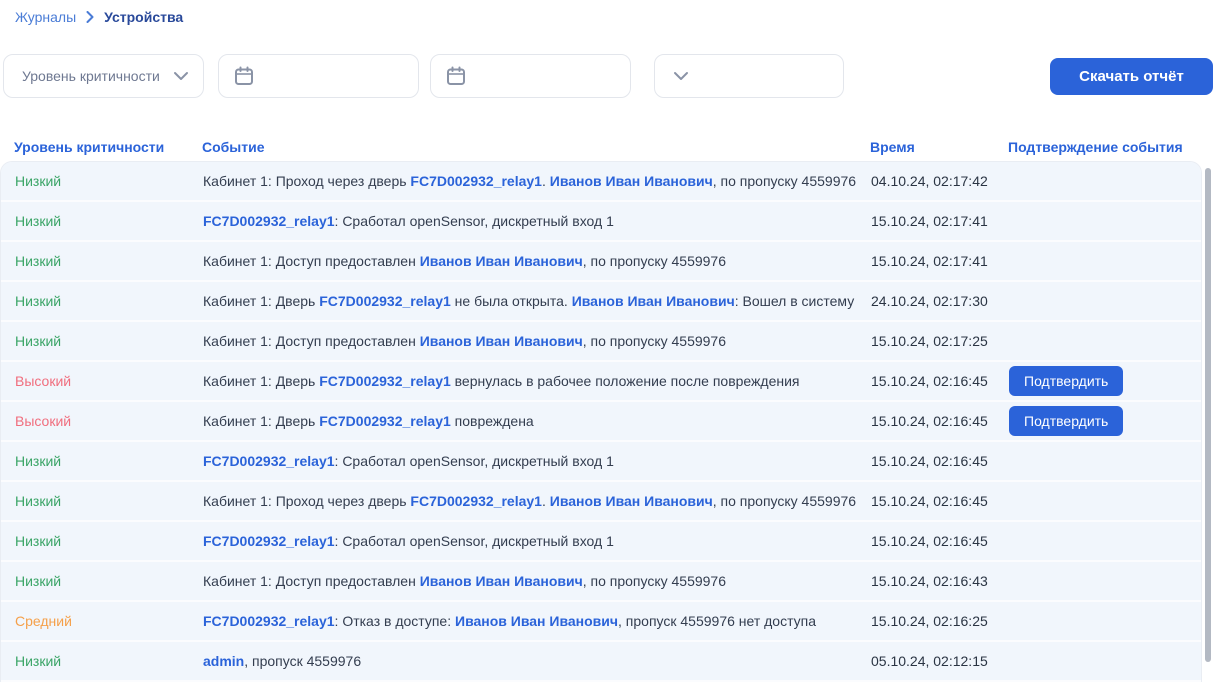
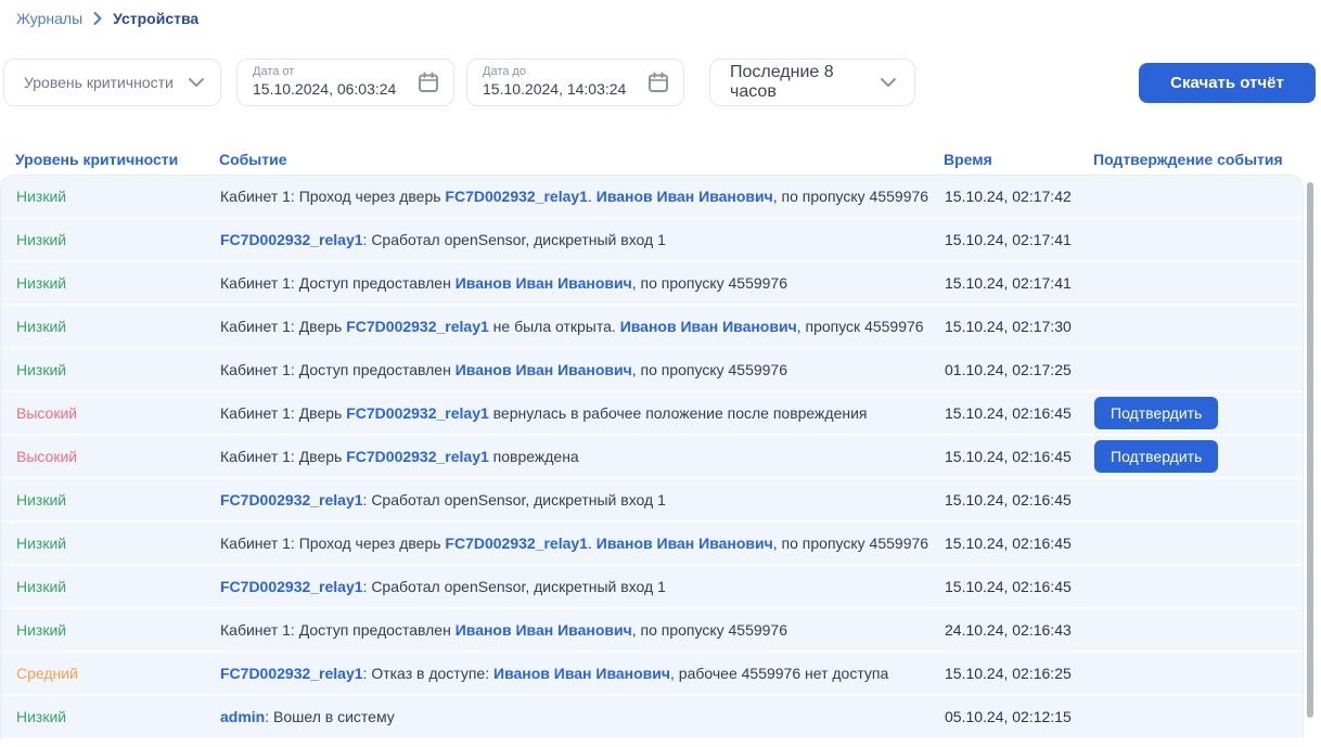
  Журналы
  Устройства
  Уровень критичности
+ Дата от
+ 15.10.2024, 06:03:24
+ Дата до
+ 15.10.2024, 14:03:24
+ Последние 8 часов
  Скачать отчёт
  Уровень критичности
  Событие
  Время
  Подтверждение события
  Низкий
  Кабинет 1: Проход через дверь FC7D002932_relay1. Иванов Иван Иванович, по пропуску 4559976
- 04.10.24, 02:17:42
+ 15.10.24, 02:17:42
  Низкий
  FC7D002932_relay1: Сработал openSensor, дискретный вход 1
  15.10.24, 02:17:41
  Низкий
  Кабинет 1: Доступ предоставлен Иванов Иван Иванович, по пропуску 4559976
  15.10.24, 02:17:41
  Низкий
- Кабинет 1: Дверь FC7D002932_relay1 не была открыта. Иванов Иван Иванович: Вошел в систему
+ Кабинет 1: Дверь FC7D002932_relay1 не была открыта. Иванов Иван Иванович, пропуск 4559976
- 24.10.24, 02:17:30
+ 15.10.24, 02:17:30
  Низкий
  Кабинет 1: Доступ предоставлен Иванов Иван Иванович, по пропуску 4559976
- 15.10.24, 02:17:25
+ 01.10.24, 02:17:25
  Высокий
  Кабинет 1: Дверь FC7D002932_relay1 вернулась в рабочее положение после повреждения
  15.10.24, 02:16:45
  Подтвердить
  Высокий
  Кабинет 1: Дверь FC7D002932_relay1 повреждена
  15.10.24, 02:16:45
  Подтвердить
  Низкий
  FC7D002932_relay1: Сработал openSensor, дискретный вход 1
  15.10.24, 02:16:45
  Низкий
  Кабинет 1: Проход через дверь FC7D002932_relay1. Иванов Иван Иванович, по пропуску 4559976
  15.10.24, 02:16:45
  Низкий
  FC7D002932_relay1: Сработал openSensor, дискретный вход 1
  15.10.24, 02:16:45
  Низкий
  Кабинет 1: Доступ предоставлен Иванов Иван Иванович, по пропуску 4559976
- 15.10.24, 02:16:43
+ 24.10.24, 02:16:43
  Средний
- FC7D002932_relay1: Отказ в доступе: Иванов Иван Иванович, пропуск 4559976 нет доступа
+ FC7D002932_relay1: Отказ в доступе: Иванов Иван Иванович, рабочее 4559976 нет доступа
  15.10.24, 02:16:25
  Низкий
- admin, пропуск 4559976
+ admin: Вошел в систему
  05.10.24, 02:12:15
